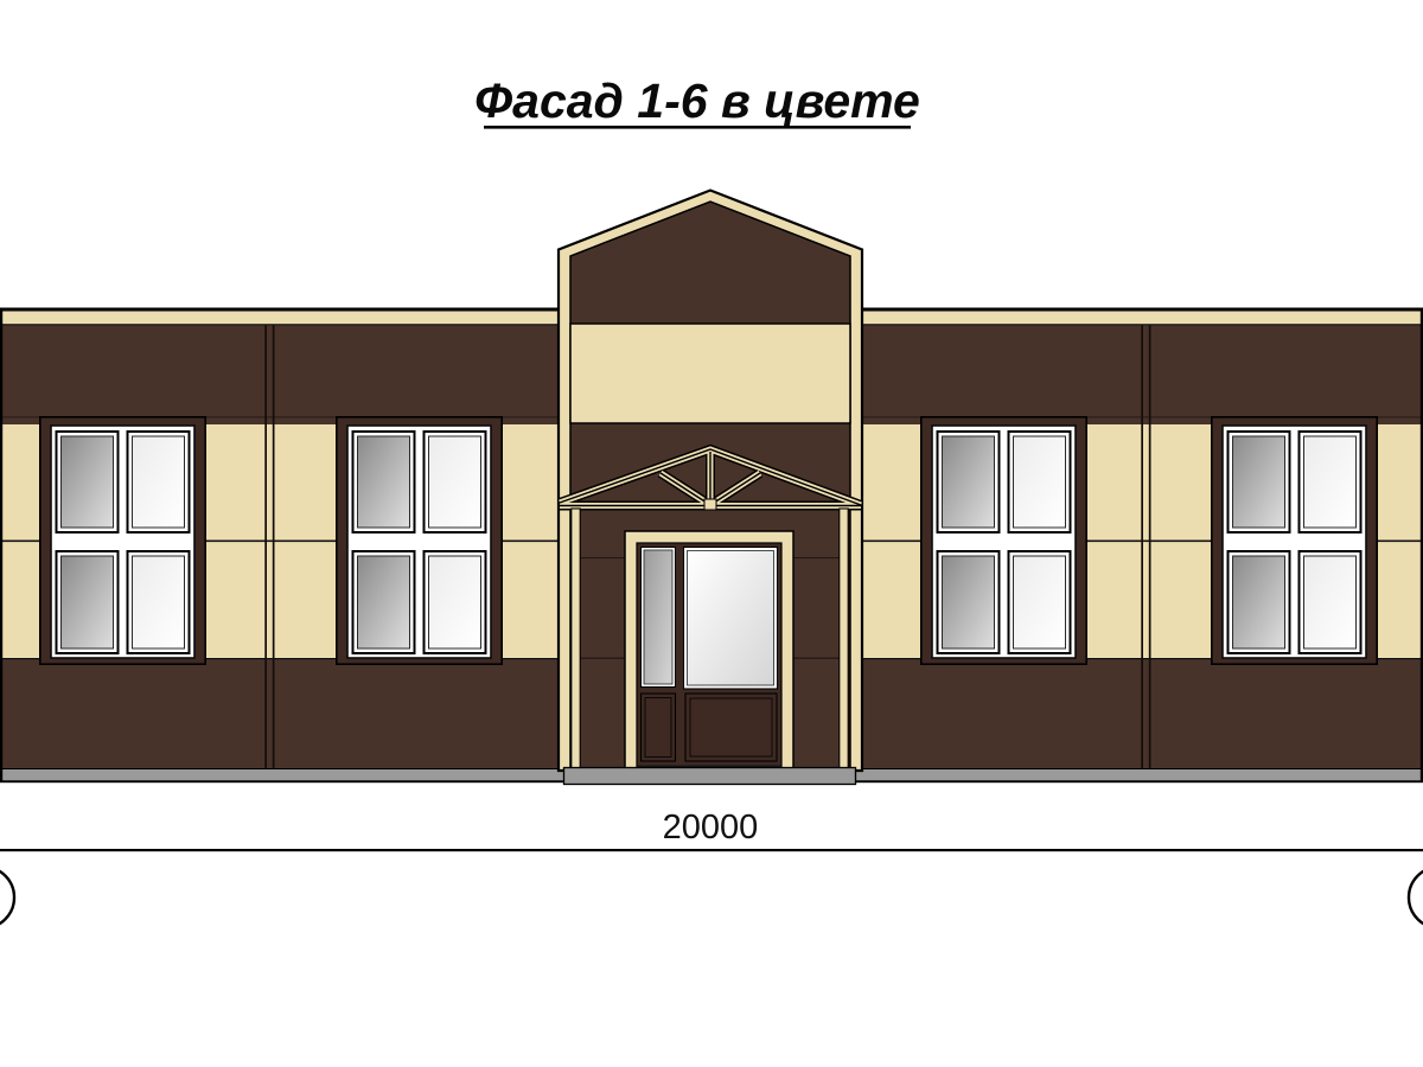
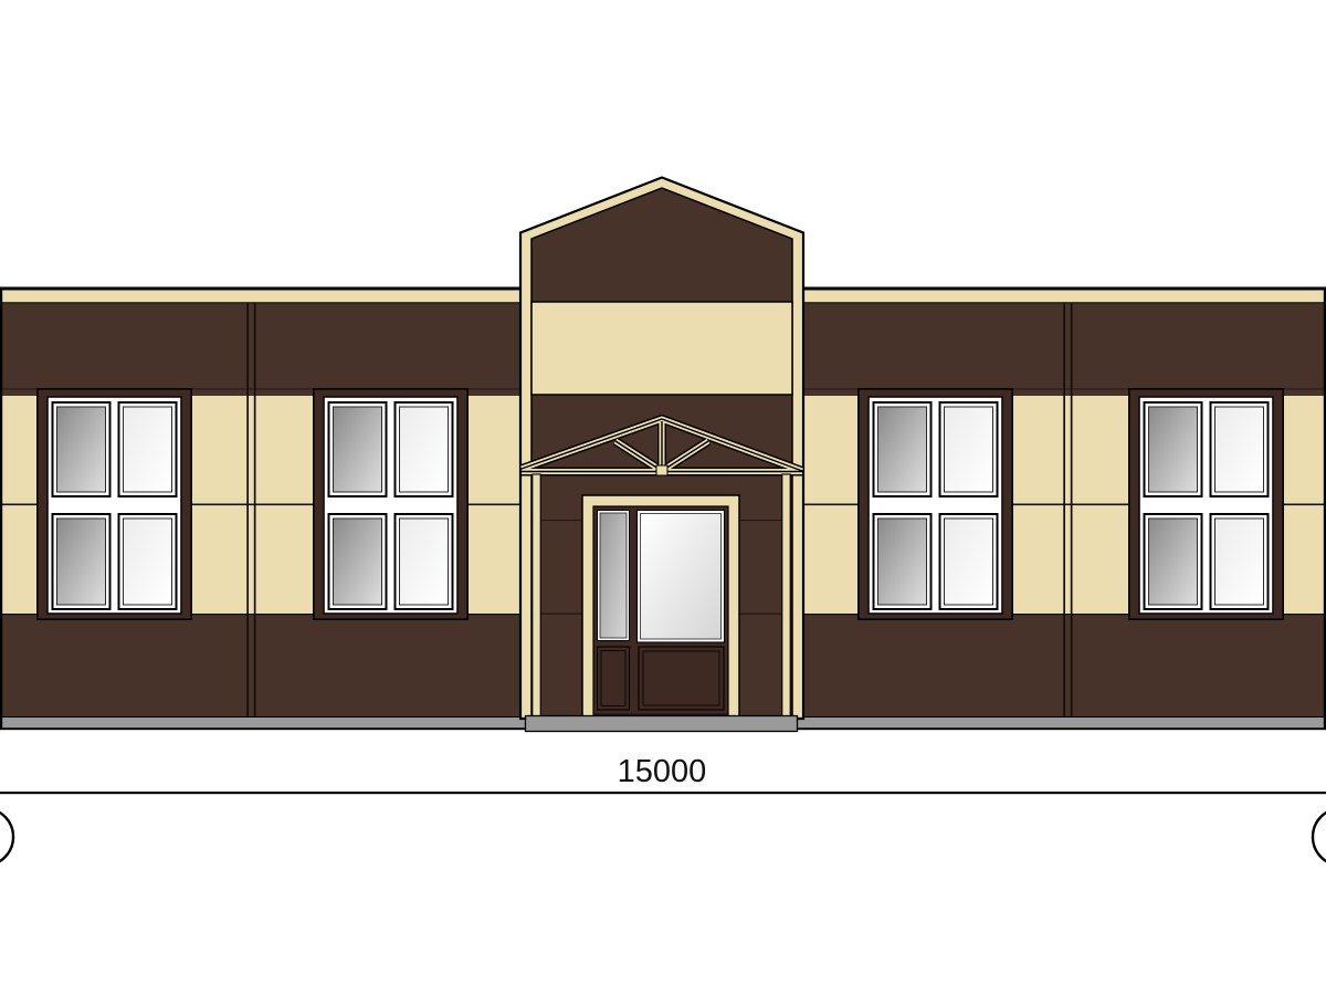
- Фасад 1-6 в цвете
- 20000
+ 15000
